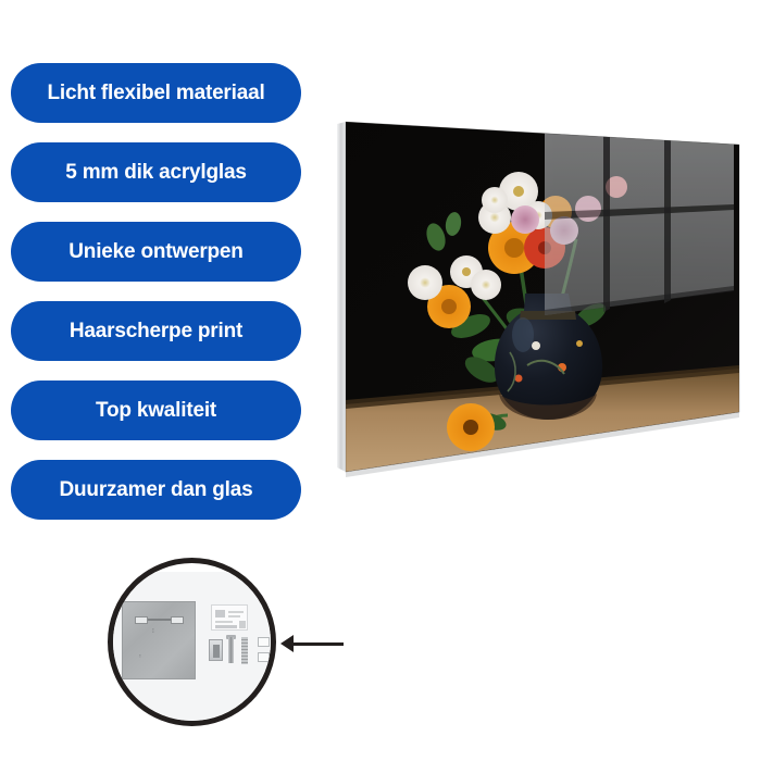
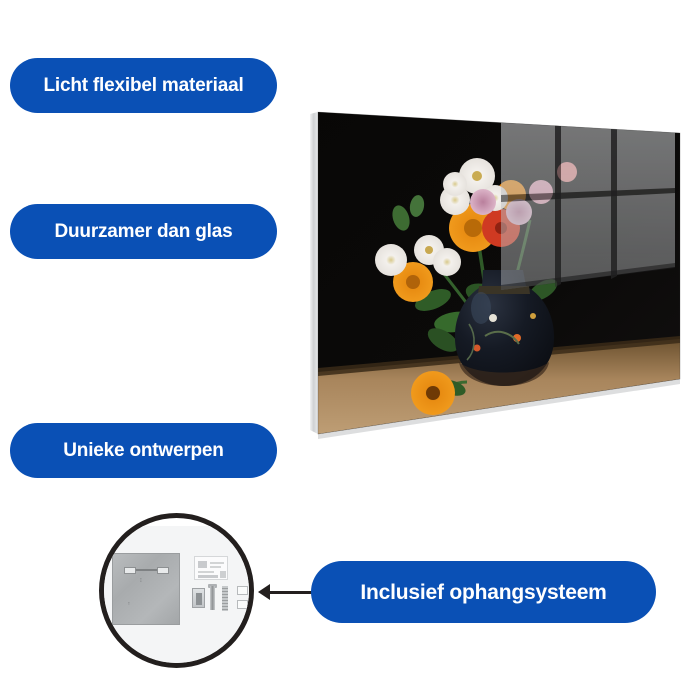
  Licht flexibel materiaal
- 5 mm dik acrylglas
- Unieke ontwerpen
+ Duurzamer dan glas
- Haarscherpe print
- Top kwaliteit
- Duurzamer dan glas
+ Unieke ontwerpen
+ Inclusief ophangsysteem
